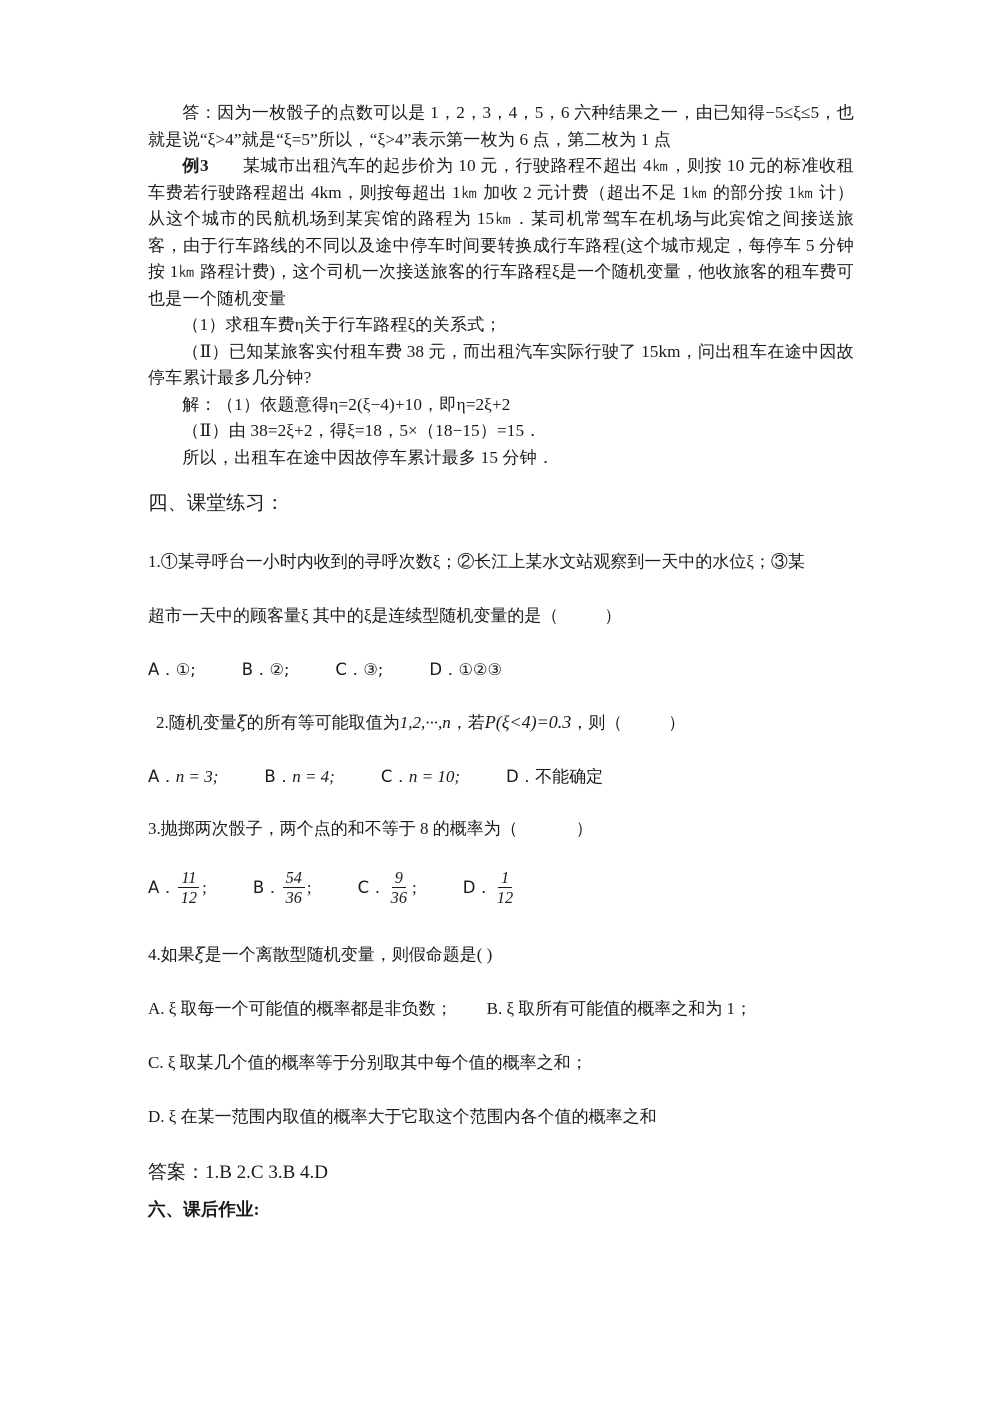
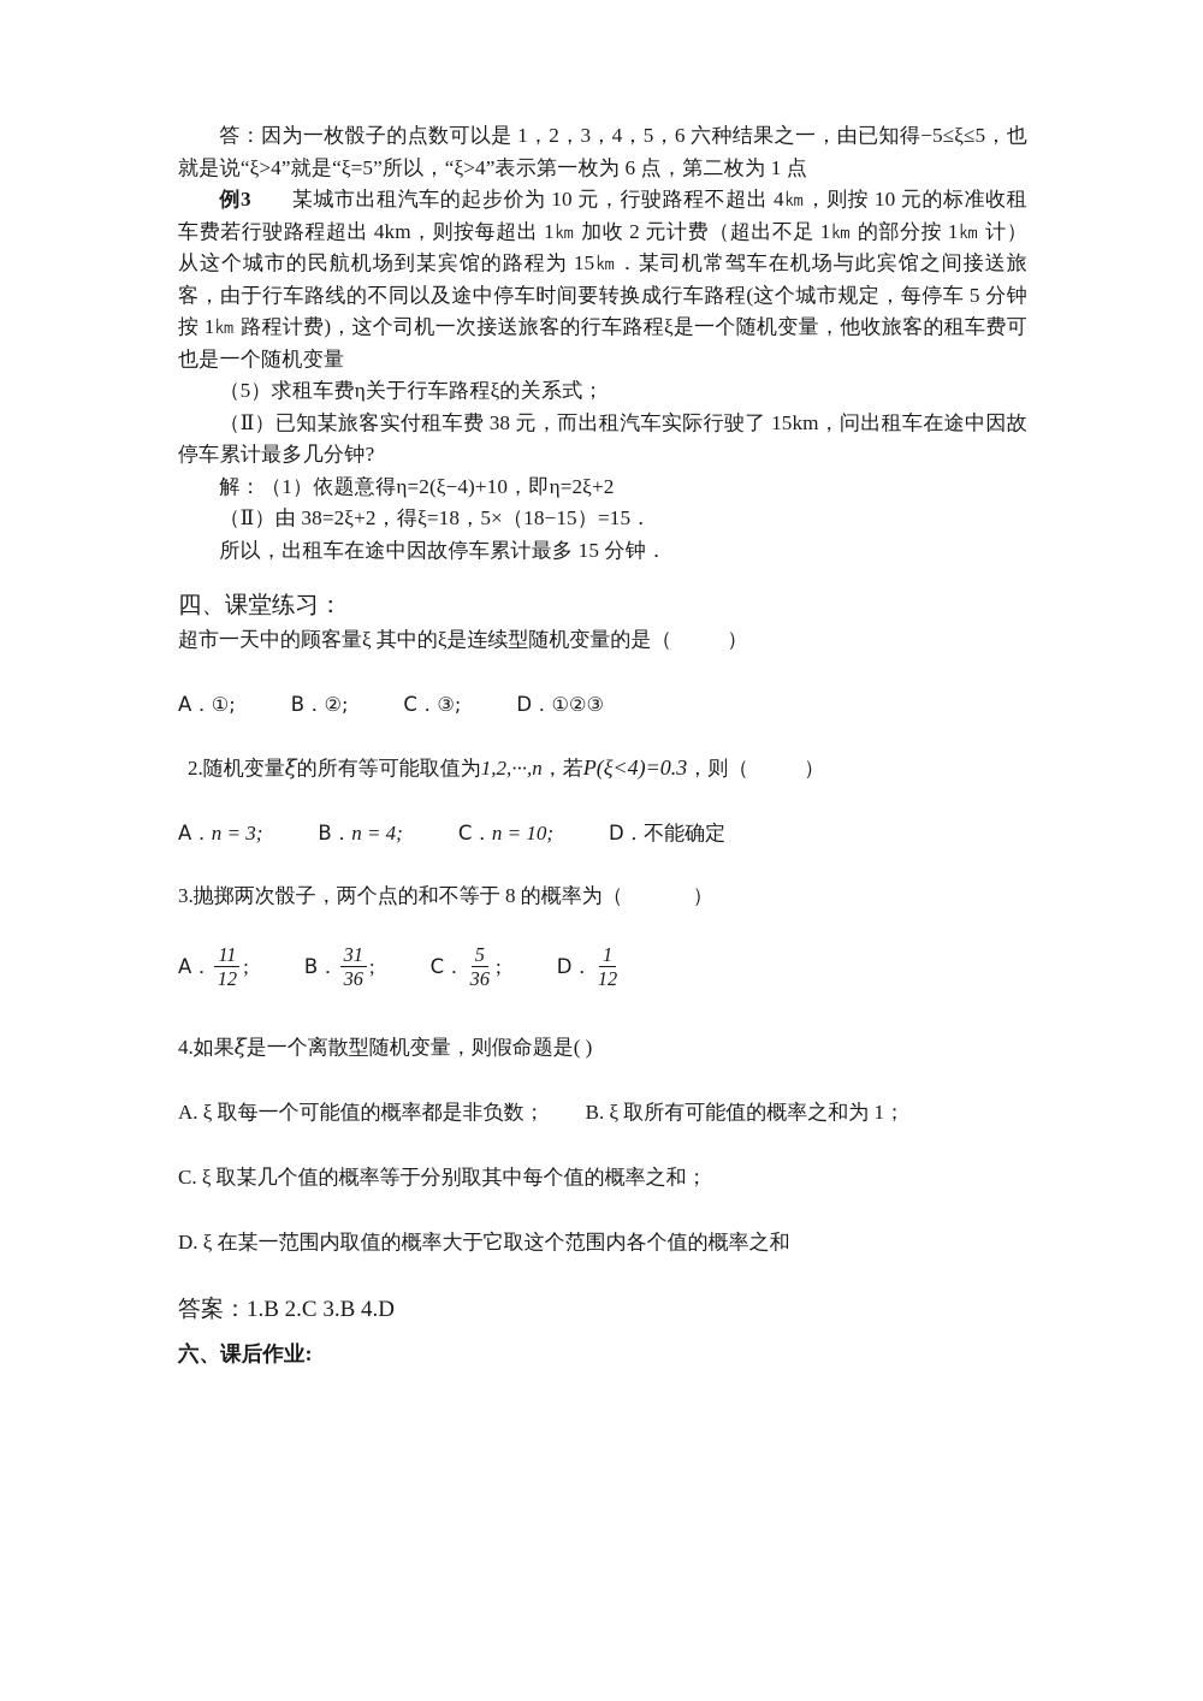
  答：因为一枚骰子的点数可以是 1，2，3，4，5，6 六种结果之一，由已知得−5≤ξ≤5，也就是说“ξ>4”就是“ξ=5”所以，“ξ>4”表示第一枚为 6 点，第二枚为 1 点
  例3 某城市出租汽车的起步价为 10 元，行驶路程不超出 4㎞，则按 10 元的标准收租车费若行驶路程超出 4km，则按每超出 1㎞ 加收 2 元计费（超出不足 1㎞ 的部分按 1㎞ 计）从这个城市的民航机场到某宾馆的路程为 15㎞．某司机常驾车在机场与此宾馆之间接送旅客，由于行车路线的不同以及途中停车时间要转换成行车路程(这个城市规定，每停车 5 分钟按 1㎞ 路程计费)，这个司机一次接送旅客的行车路程ξ是一个随机变量，他收旅客的租车费可也是一个随机变量
- （1）求租车费η关于行车路程ξ的关系式；
+ （5）求租车费η关于行车路程ξ的关系式；
  （Ⅱ）已知某旅客实付租车费 38 元，而出租汽车实际行驶了 15km，问出租车在途中因故停车累计最多几分钟?
  解：（1）依题意得η=2(ξ−4)+10，即η=2ξ+2
  （Ⅱ）由 38=2ξ+2，得ξ=18，5×（18−15）=15．
  所以，出租车在途中因故停车累计最多 15 分钟．
  四、课堂练习：
- 1.①某寻呼台一小时内收到的寻呼次数ξ；②长江上某水文站观察到一天中的水位ξ；③某
  超市一天中的顾客量ξ 其中的ξ是连续型随机变量的是（ ）
  A．①; B．②; C．③; D．①②③
  2.随机变量ξ的所有等可能取值为1,2,···,n，若P(ξ<4)=0.3，则（ ）
  A．n = 3; B．n = 4; C．n = 10; D．不能确定
  3.抛掷两次骰子，两个点的和不等于 8 的概率为（ ）
  A．
  11
  12
  ; B．
- 54
+ 31
  36
  ; C．
- 9
+ 5
  36
  ; D．
  1
  12
  4.如果ξ是一个离散型随机变量，则假命题是( )
  A. ξ 取每一个可能值的概率都是非负数； B. ξ 取所有可能值的概率之和为 1；
  C. ξ 取某几个值的概率等于分别取其中每个值的概率之和；
  D. ξ 在某一范围内取值的概率大于它取这个范围内各个值的概率之和
  答案：1.B 2.C 3.B 4.D
  六、课后作业:
